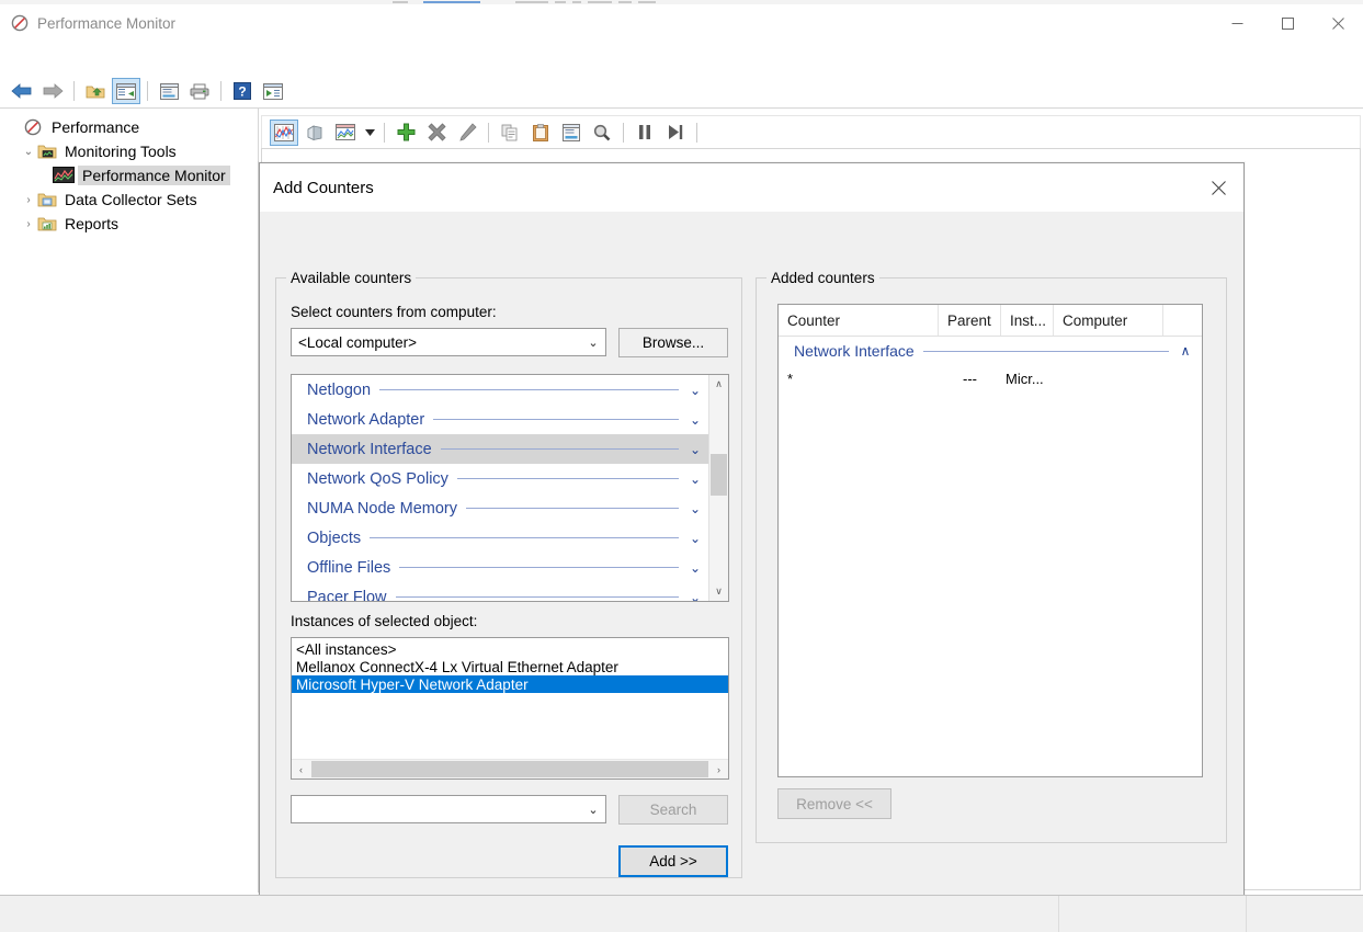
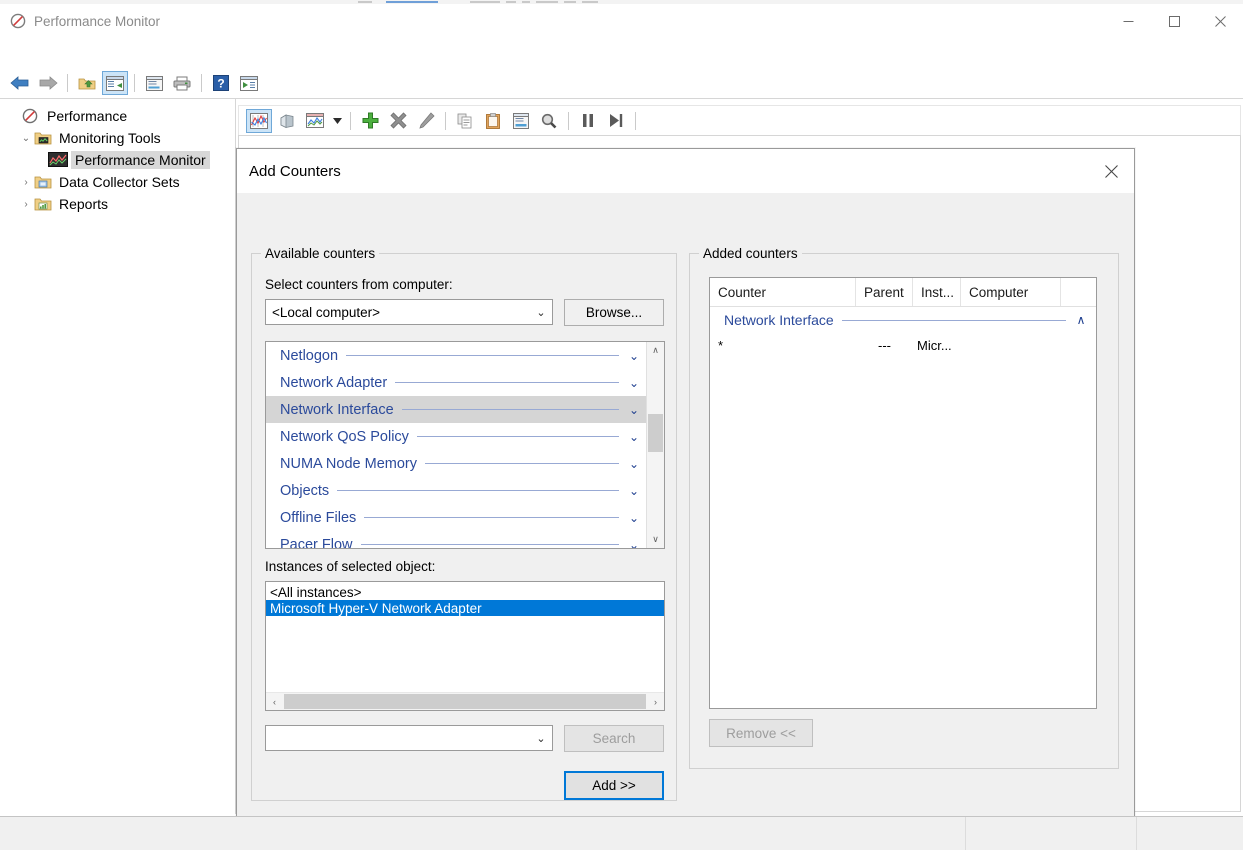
  Performance Monitor
  ?
  Performance
  ⌄
  Monitoring Tools
  Performance Monitor
  ›
  Data Collector Sets
  ›
  Reports
  Add Counters
  Available counters
  Select counters from computer:
  <Local computer>
  ⌄
  Browse...
  Netlogon
  ⌄
  Network Adapter
  ⌄
  Network Interface
  ⌄
  Network QoS Policy
  ⌄
  NUMA Node Memory
  ⌄
  Objects
  ⌄
  Offline Files
  ⌄
  Pacer Flow
  ⌄
  ∧
  ∨
  Instances of selected object:
  <All instances>
- Mellanox ConnectX-4 Lx Virtual Ethernet Adapter
  Microsoft Hyper-V Network Adapter
  ‹
  ›
  ⌄
  Search
  Add >>
  Added counters
  Counter
  Parent
  Inst...
  Computer
  Network Interface
  ∧
  *
  ---
  Micr...
  Remove <<
